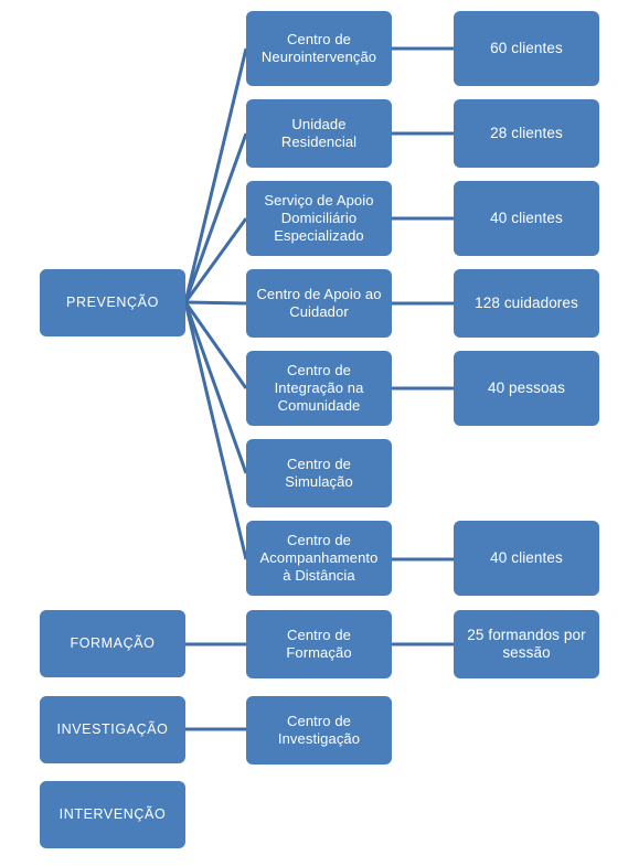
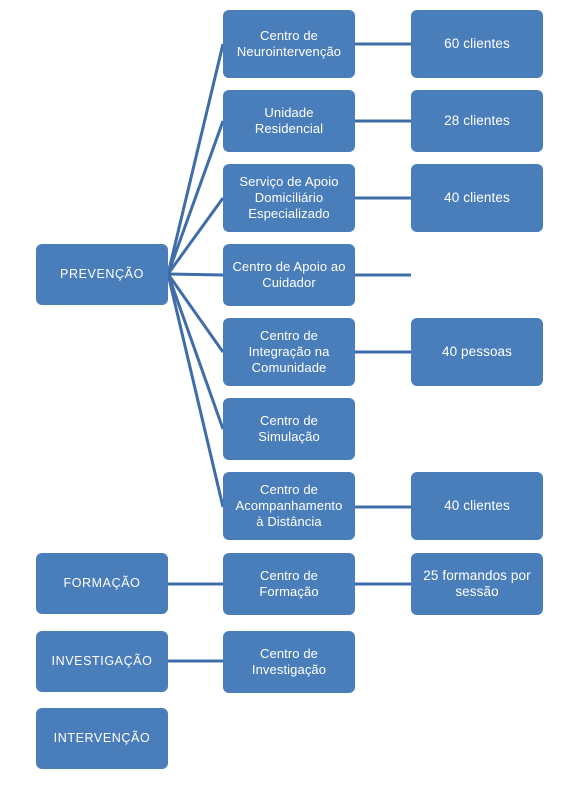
  PREVENÇÃO
  FORMAÇÃO
  INVESTIGAÇÃO
  INTERVENÇÃO
  Centro de
  Neurointervenção
  Unidade
  Residencial
  Serviço de Apoio
  Domiciliário
  Especializado
  Centro de Apoio ao
  Cuidador
  Centro de
  Integração na
  Comunidade
  Centro de
  Simulação
  Centro de
  Acompanhamento
  à Distância
  Centro de
  Formação
  Centro de
  Investigação
  60 clientes
  28 clientes
  40 clientes
- 128 cuidadores
  40 pessoas
  40 clientes
  25 formandos por
  sessão
